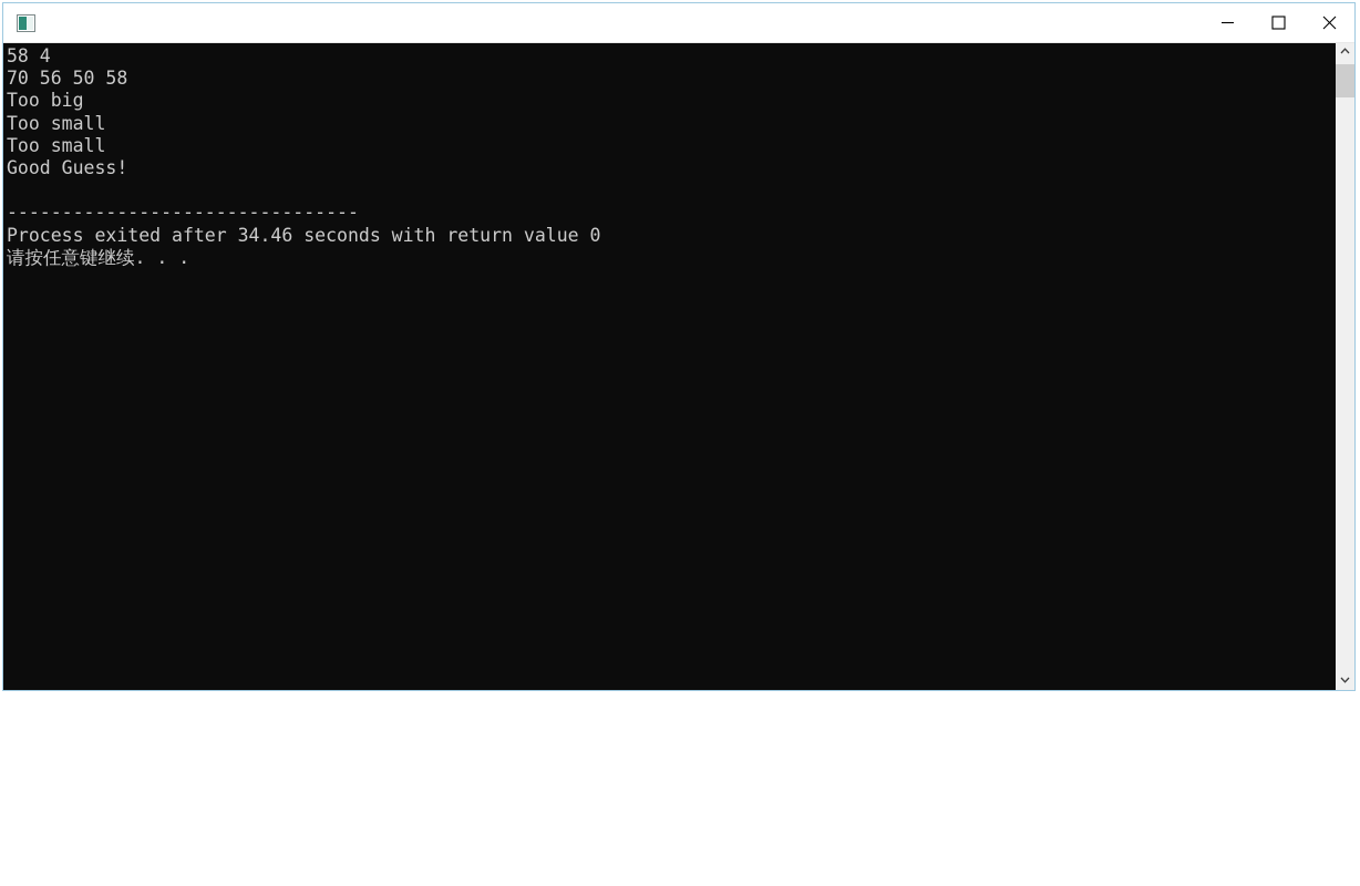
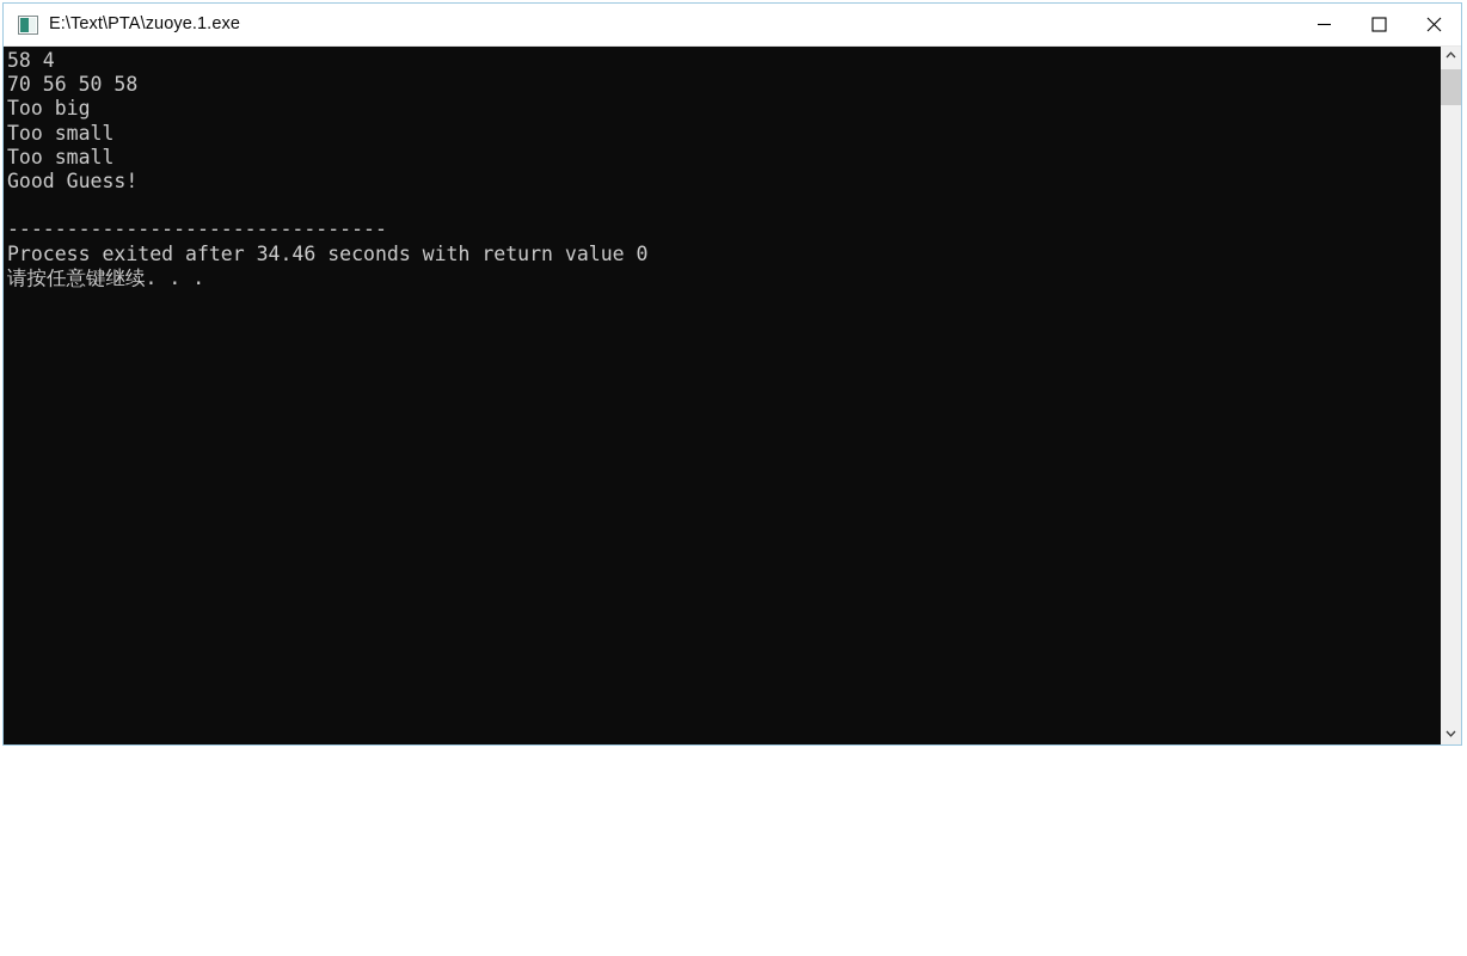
+ E:\Text\PTA\zuoye.1.exe
  58 4
  70 56 50 58
  Too big
  Too small
  Too small
  Good Guess!
  --------------------------------
  Process exited after 34.46 seconds with return value 0
  请按任意键继续. . .
